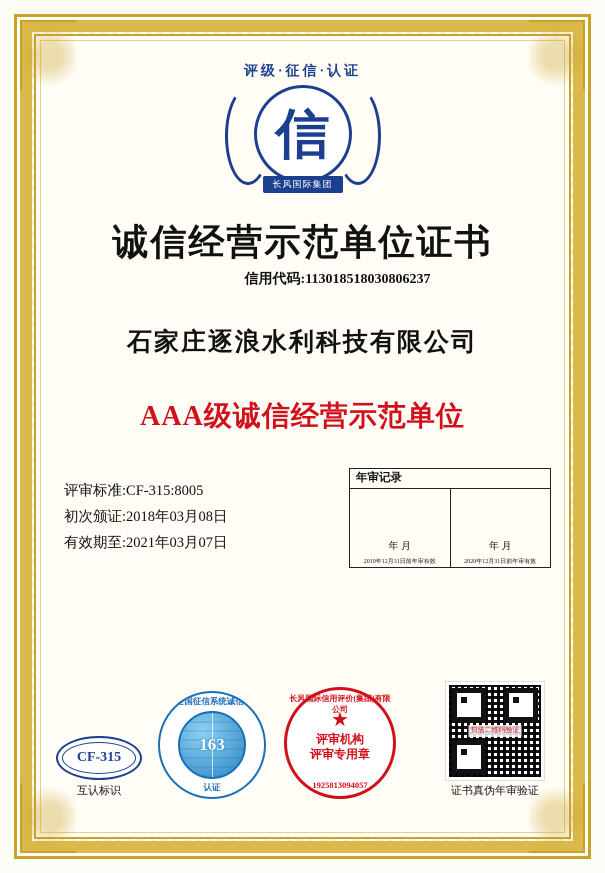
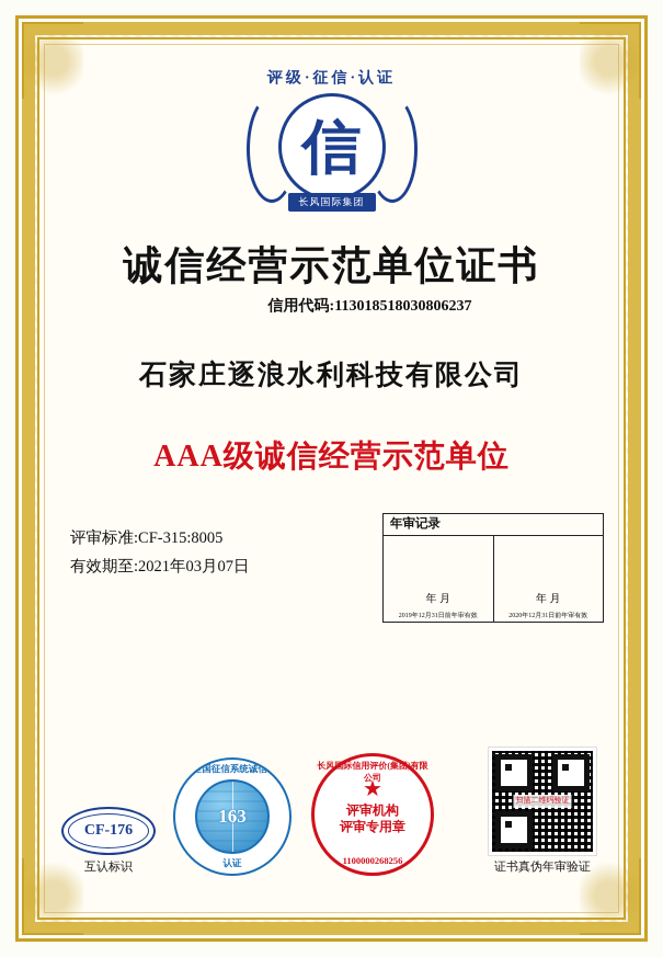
  评级·征信·认证
  信
  长风国际集团
  诚信经营示范单位证书
  信用代码:113018518030806237
  石家庄逐浪水利科技有限公司
  AAA级诚信经营示范单位
  评审标准:CF-315:8005
- 初次颁证:2018年03月08日
  有效期至:2021年03月07日
  年审记录
  年 月
  年 月
- CF-315
+ CF-176
  互认标识
  315全国征信系统诚信企业
  163
  认证
  长风国际信用评价(集团)有限公司
  ★
  评审机构
  评审专用章
- 1925813094057
+ 1100000268256
  扫描二维码验证
  证书真伪年审验证
